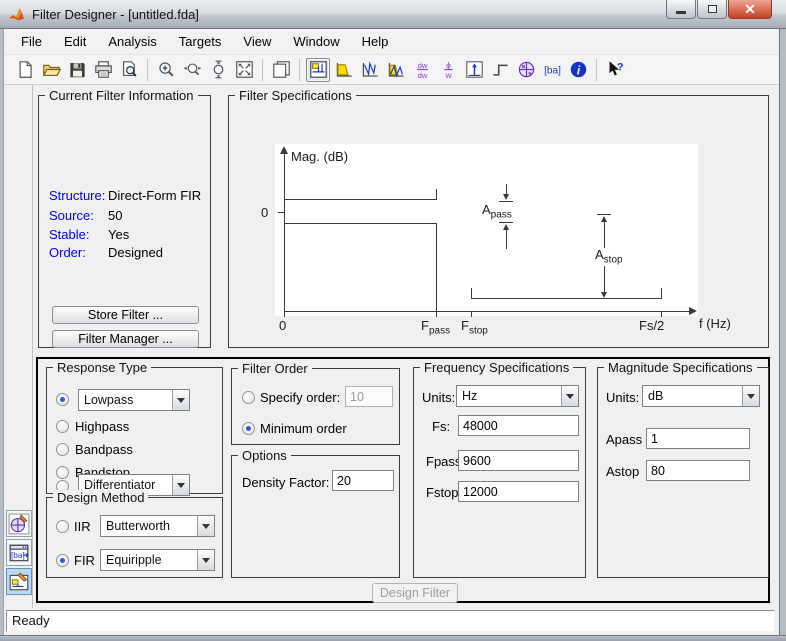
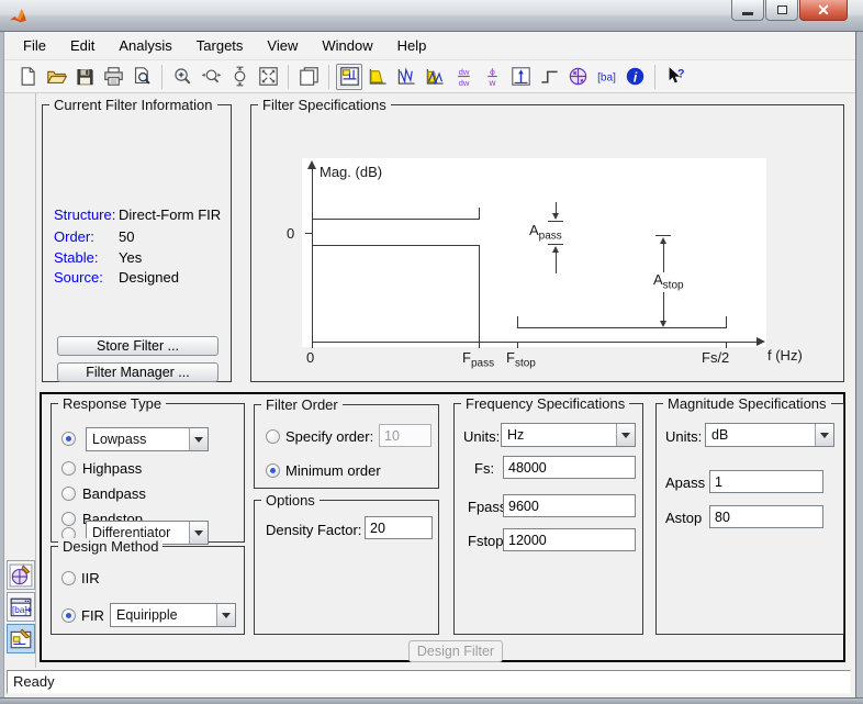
- Filter Designer - [untitled.fda]
  ✕
  File
  Edit
  Analysis
  Targets
  View
  Window
  Help
  dw
  dw
  ϕ
  w
  [ba]
  i
  ?
  [ba
  Current Filter Information
  Structure:
  Direct-Form FIR
- Source:
+ Order:
  50
  Stable:
  Yes
- Order:
+ Source:
  Designed
  Store Filter ...
  Filter Manager ...
  Filter Specifications
  Mag. (dB)
  0
  Apass
  Astop
  0
  Fpass
  Fstop
  Fs/2
  f (Hz)
  Response Type
  Lowpass
  Highpass
  Bandpass
  Bandstop
  Differentiator
  Design Method
  IIR
- Butterworth
  FIR
  Equiripple
  Filter Order
  Specify order:
  10
  Minimum order
  Options
  Density Factor:
  20
  Frequency Specifications
  Units:
  Hz
  Fs:
  48000
  Fpas
  9600
  Fstop
  12000
  Magnitude Specifications
  Units:
  dB
  Apass
  1
  Astop
  80
  Design Filter
  Ready
